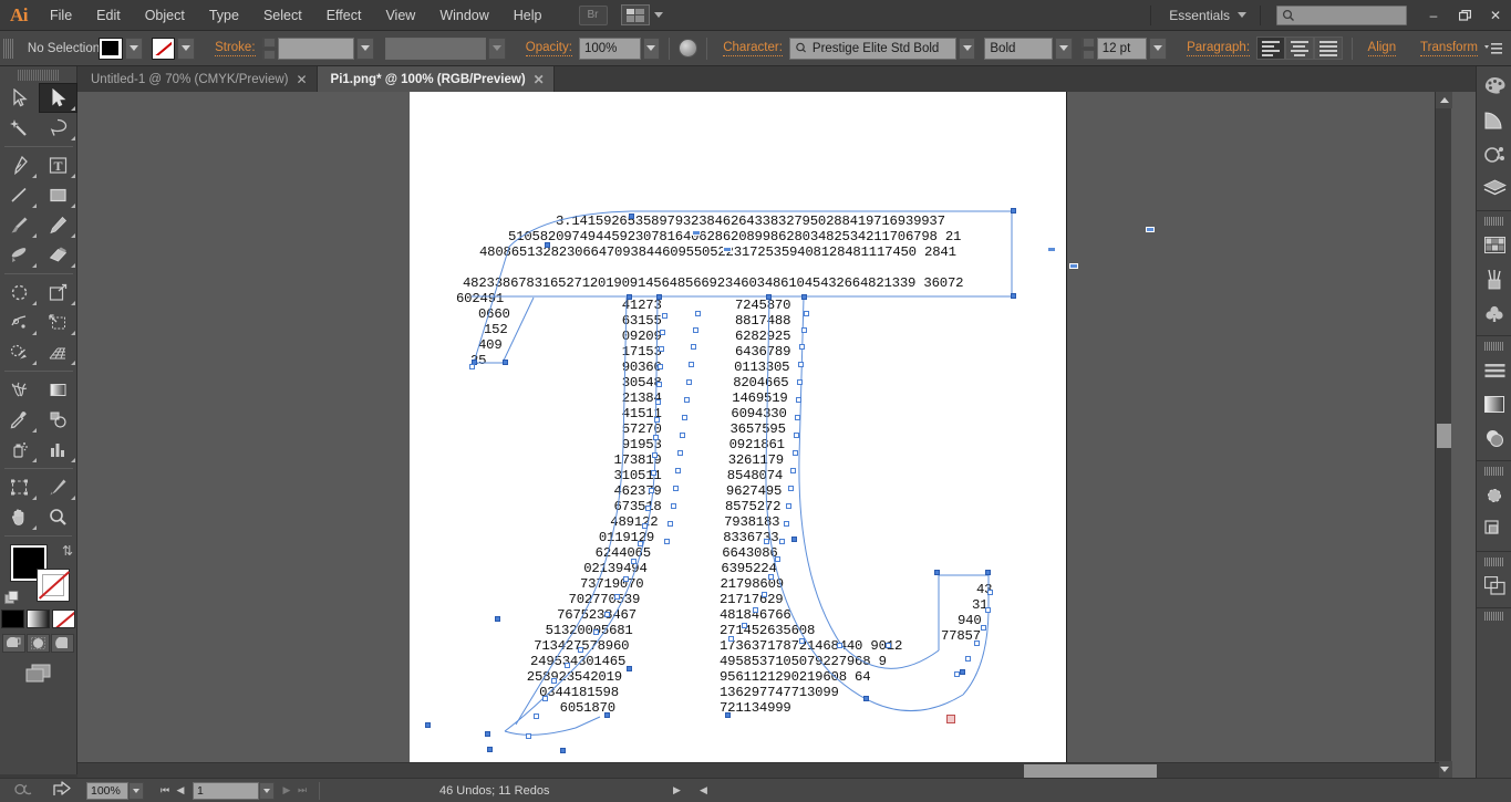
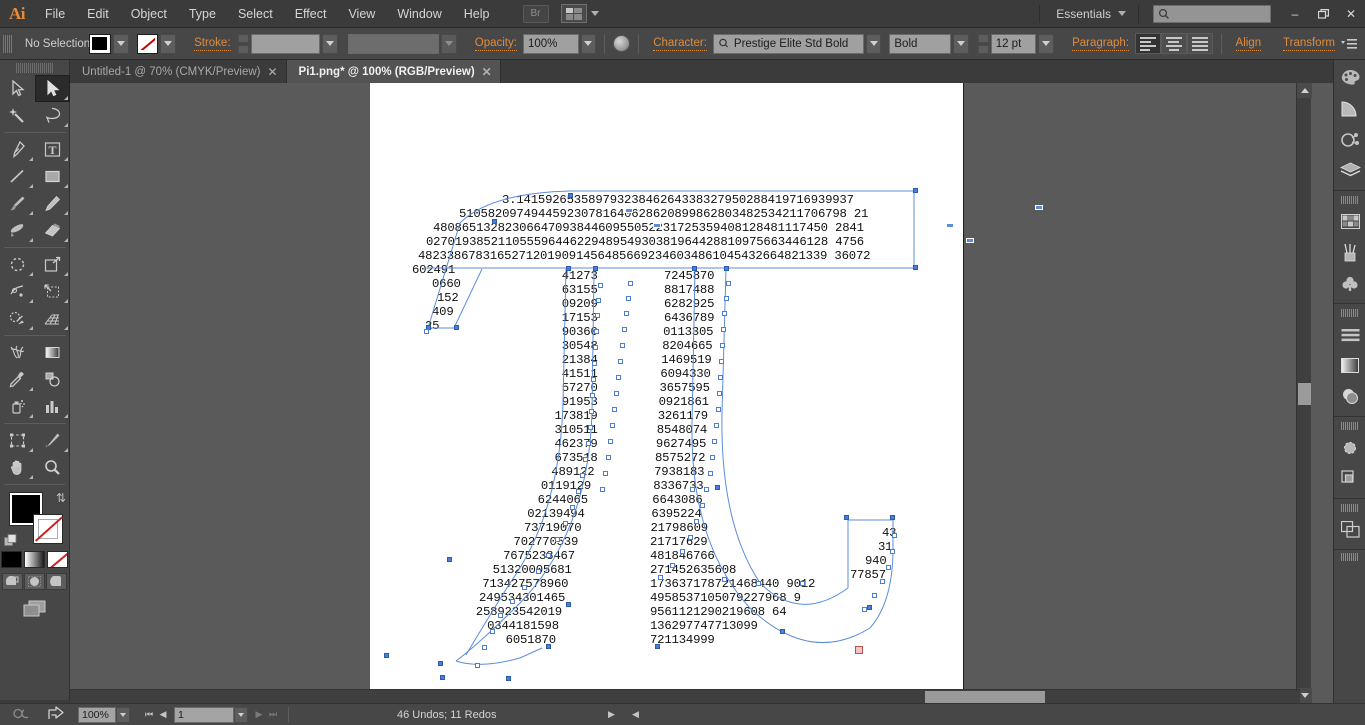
  Ai
  File
  Edit
  Object
  Type
  Select
  Effect
  View
  Window
  Help
  Br
  Essentials
  –
  ✕
  No Selection
  Stroke:
  Opacity:
  100%
  Character:
  Prestige Elite Std Bold
  Bold
  12 pt
  Paragraph:
  Align
  Transform
  Untitled-1 @ 70% (CMYK/Preview)
  ✕
  Pi1.png* @ 100% (RGB/Preview)
  ✕
  3.14159265358979323846264338327950288419716939937
  510582097494459230781640628620899862803482534211706798 21
  480651328230664709384460955052231725359408128481117450 2841
+ 02701938521105559644622948954930381964428810975663446128 4756
  48238678316527120190914564856692346034861045432664821339 36072
  602491
  0660
  152
  409
  9209
  7153
  9036
  3054
  21384
  41511
  57270
  91953
  173819
  310511
  46239
  489122
  0119129
  6244065
  023944
  73719070
  702770539
  767523467
  513200681
  71342758960
  249534301465
  258923542019
  0344181598
  6051870
  7245870
  8817488
  6282925
  6436789
  0113305
  8204665
  146919
  609430
  3657595
  0921861
  3261179
  8548074
  9627495
  8575272
  793813
  8336733
  6643086
  6395224
  21798609
  21717629
  481846766
  271452635608
  17363717872146840 902
  4958537105079227968 9
  956112129021968 64
  136297747713099
  721134999
  31
  940
  77857
  T
  ⇅
  100%
  ⏮
  ◀
  1
  ▶
  ⏭
  46 Undos; 11 Redos
  ▶
  ◀
